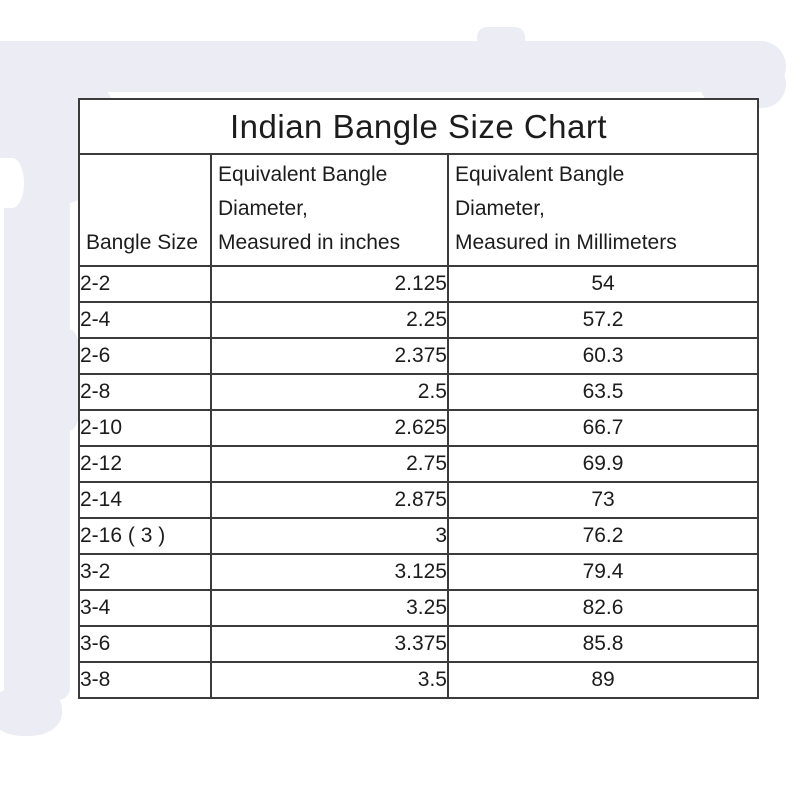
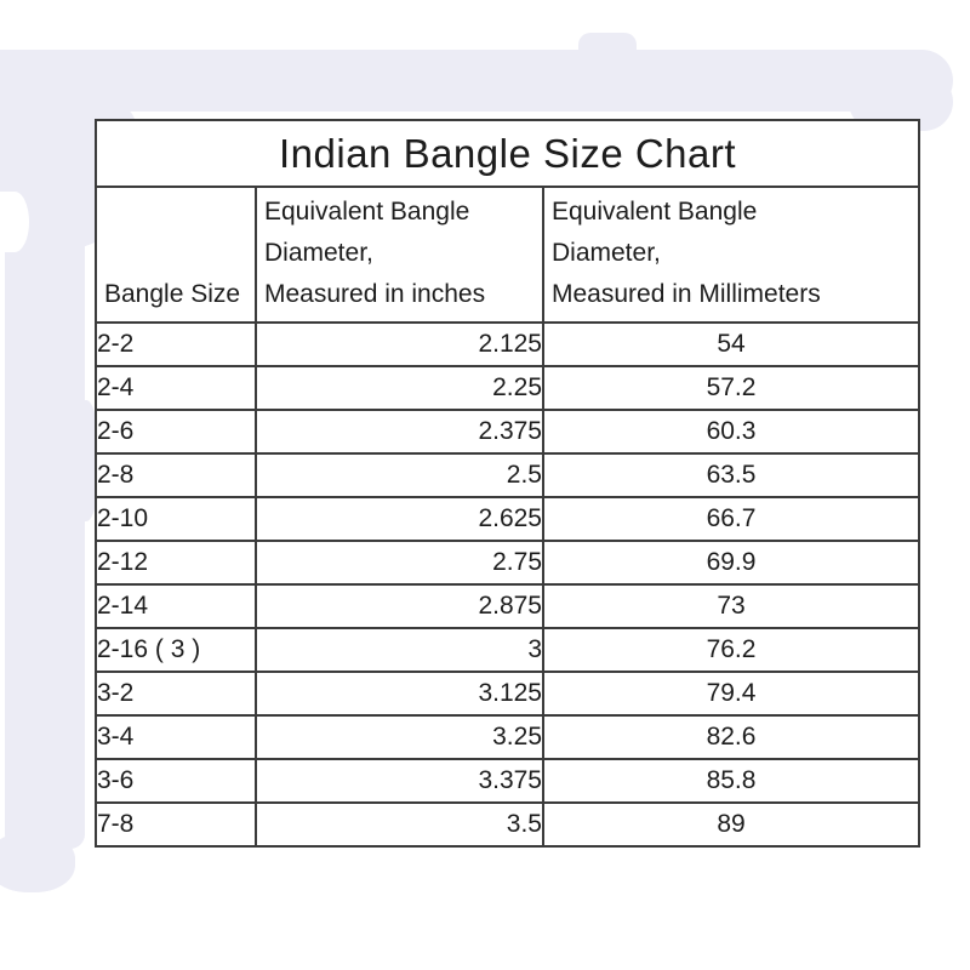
  Indian Bangle Size Chart
  Bangle Size	Equivalent Bangle Diameter, Measured in inches	Equivalent Bangle Diameter, Measured in Millimeters
  2-2	2.125	54
  2-4	2.25	57.2
  2-6	2.375	60.3
  2-8	2.5	63.5
  2-10	2.625	66.7
  2-12	2.75	69.9
  2-14	2.875	73
  2-16 ( 3 )	3	76.2
  3-2	3.125	79.4
  3-4	3.25	82.6
  3-6	3.375	85.8
- 3-8	3.5	89
+ 7-8	3.5	89
